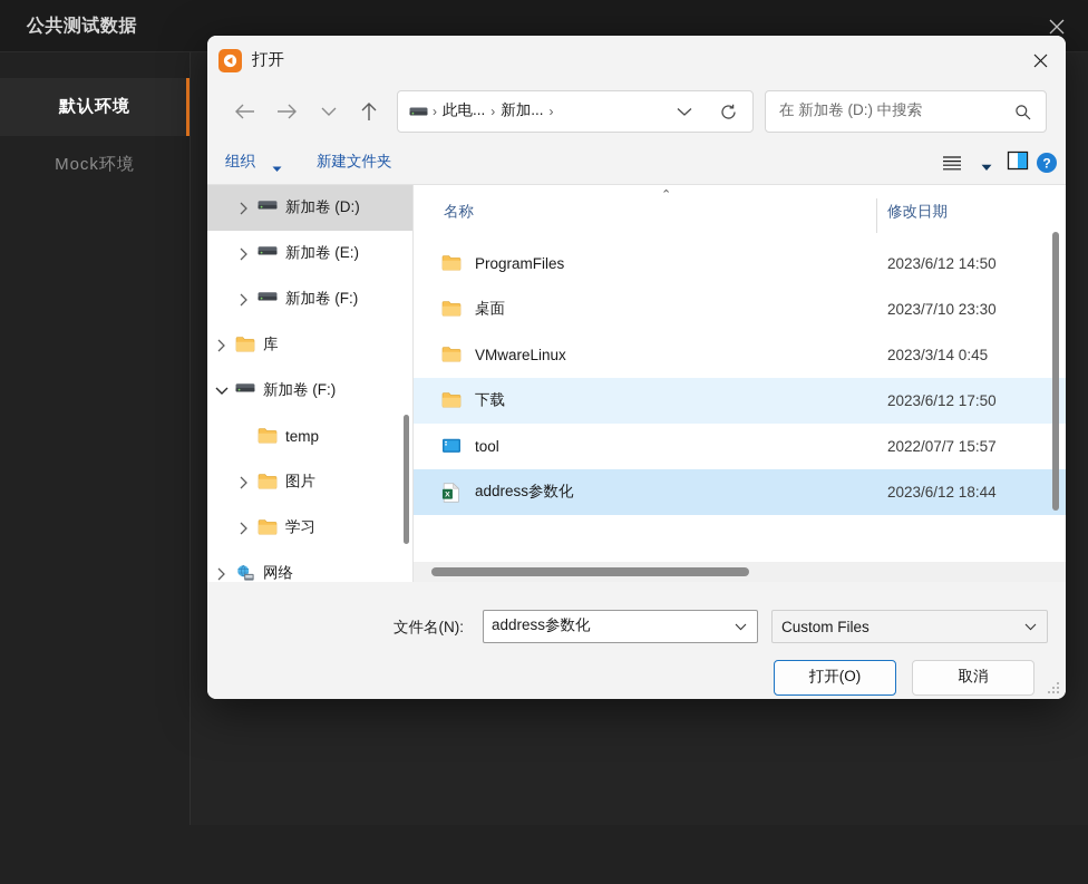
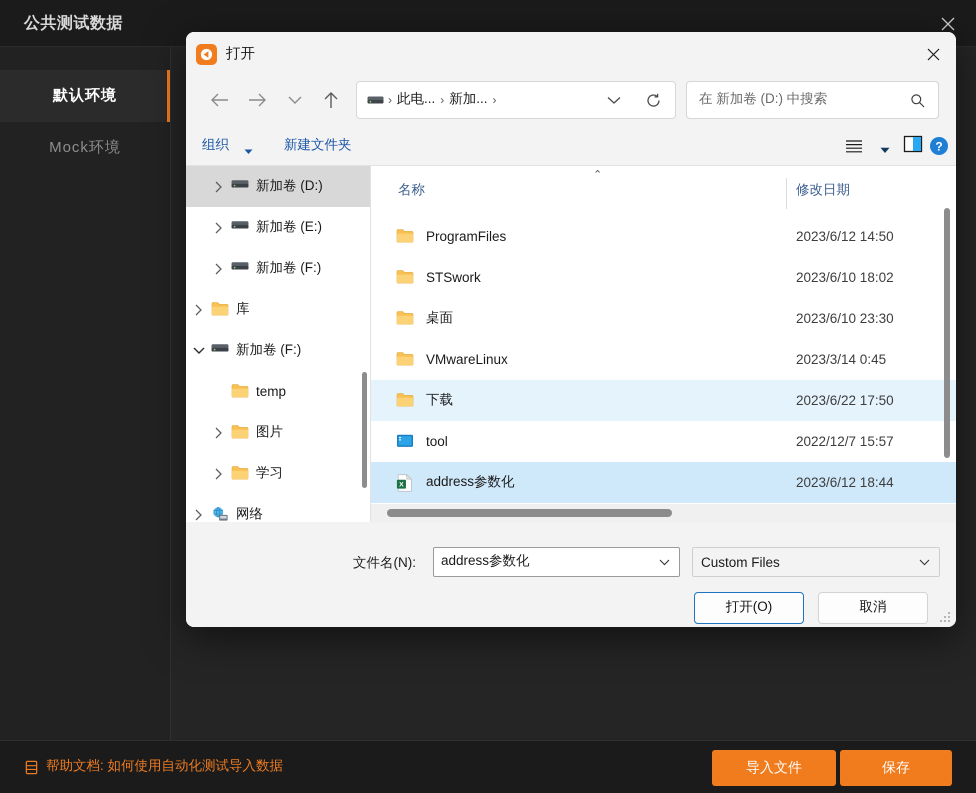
  公共测试数据
  默认环境
  Mock环境
+ 帮助文档: 如何使用自动化测试导入数据
+ 导入文件
+ 保存
  打开
  ›
  此电...
  ›
  新加...
  ›
  在 新加卷 (D:) 中搜索
  组织
  新建文件夹
  ?
  新加卷 (D:)
  新加卷 (E:)
  新加卷 (F:)
  库
  新加卷 (F:)
  temp
  图片
  学习
  网络
  ⌃
  名称
  修改日期
  ProgramFiles
  2023/6/12 14:50
+ STSwork
+ 2023/6/10 18:02
  桌面
- 2023/7/10 23:30
+ 2023/6/10 23:30
  VMwareLinux
  2023/3/14 0:45
  下载
- 2023/6/12 17:50
+ 2023/6/22 17:50
  tool
- 2022/07/7 15:57
+ 2022/12/7 15:57
  address参数化
  2023/6/12 18:44
  文件名(N):
  address参数化
  Custom Files
  打开(O)
  取消
